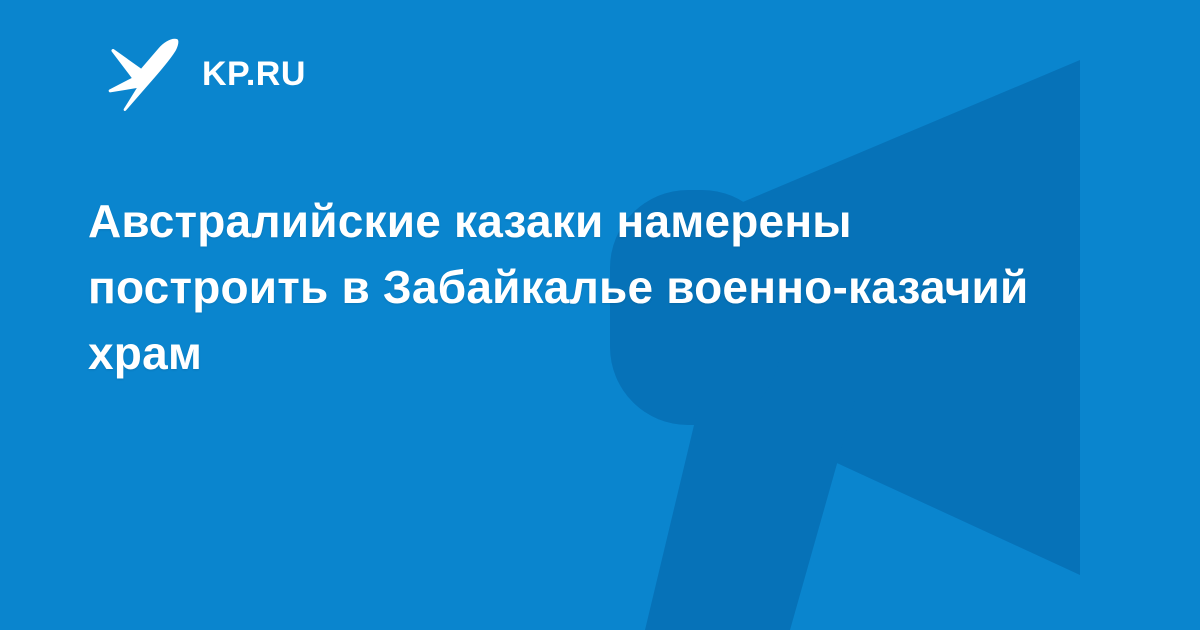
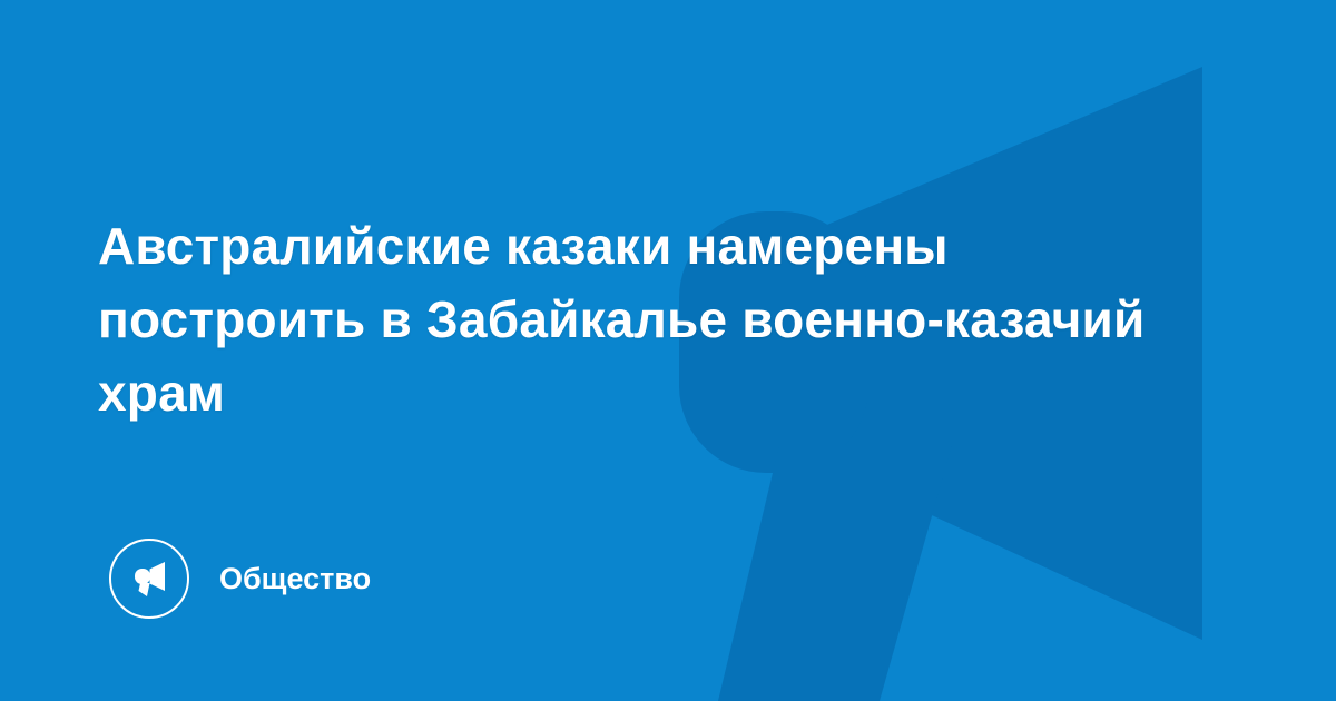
- KP.RU
  Австралийские казаки намерены построить в Забайкалье военно-казачий храм
+ Общество
